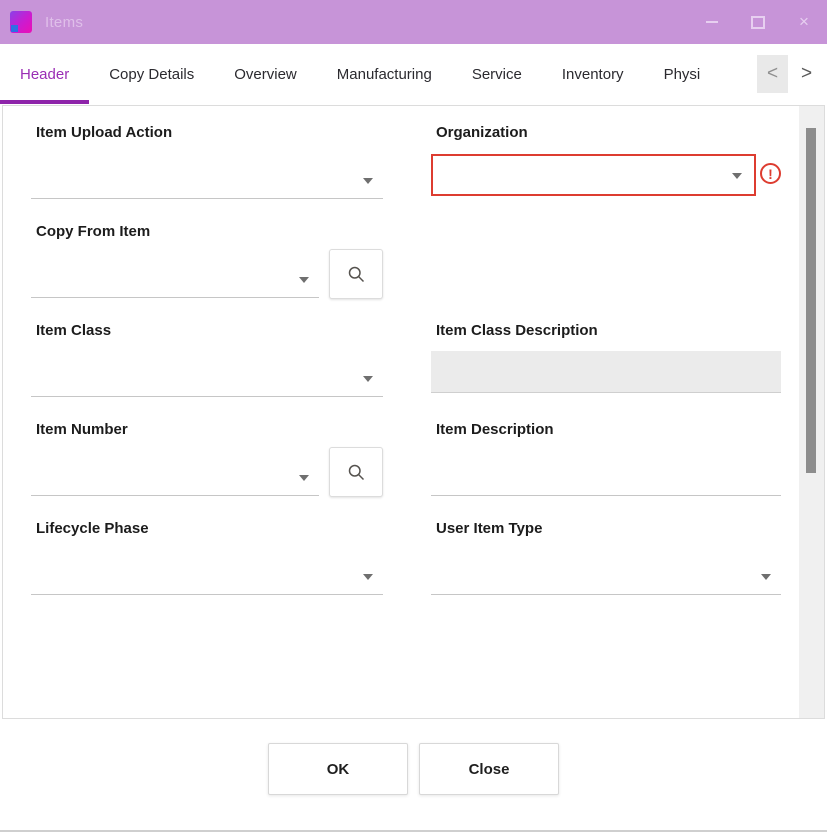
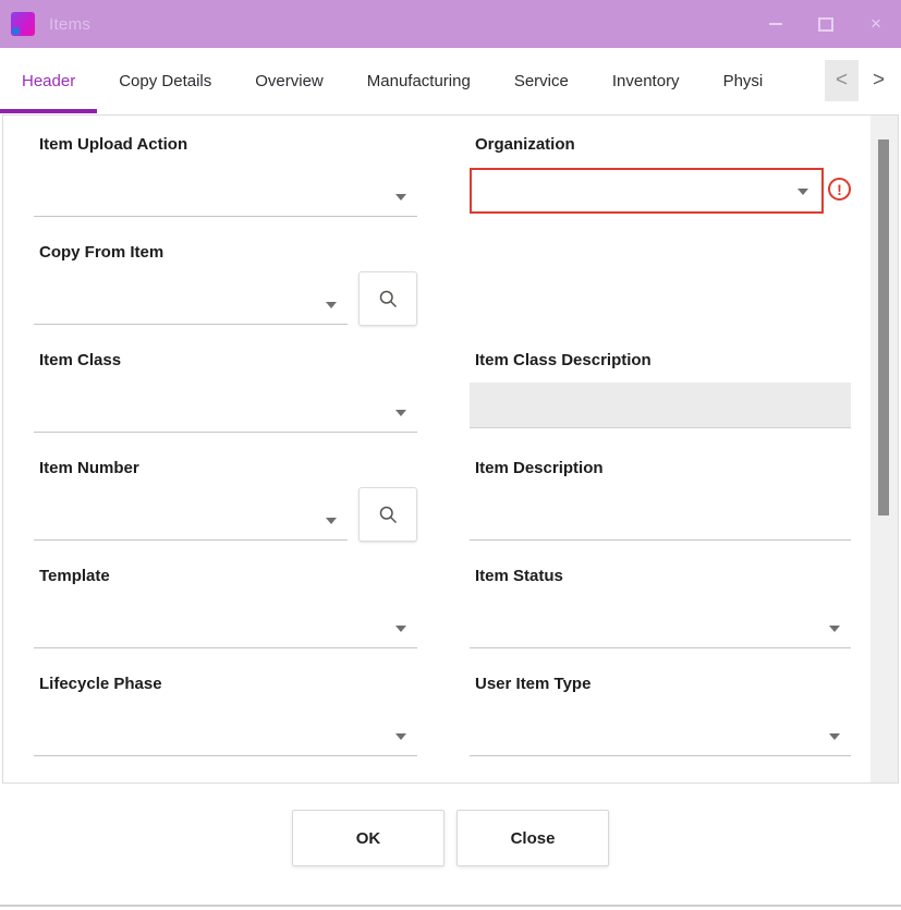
  Items
  ×
  Header
  Copy Details
  Overview
  Manufacturing
  Service
  Inventory
  Physi
  <
  >
  Item Upload Action
  Organization
  !
  Copy From Item
  Item Class
  Item Class Description
  Item Number
  Item Description
+ Template
+ Item Status
  Lifecycle Phase
  User Item Type
  OK
  Close
